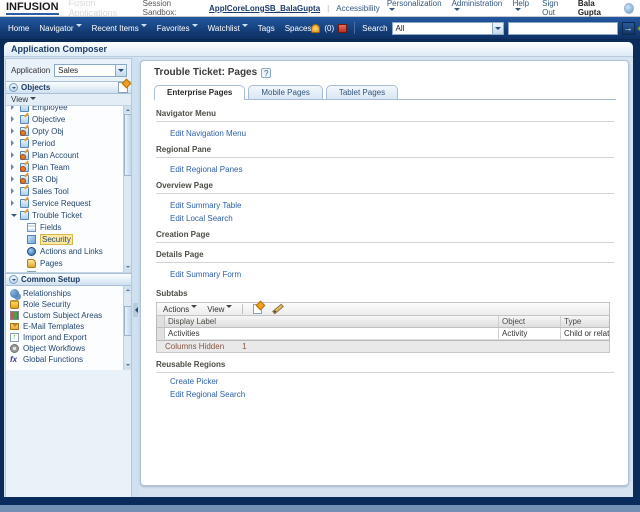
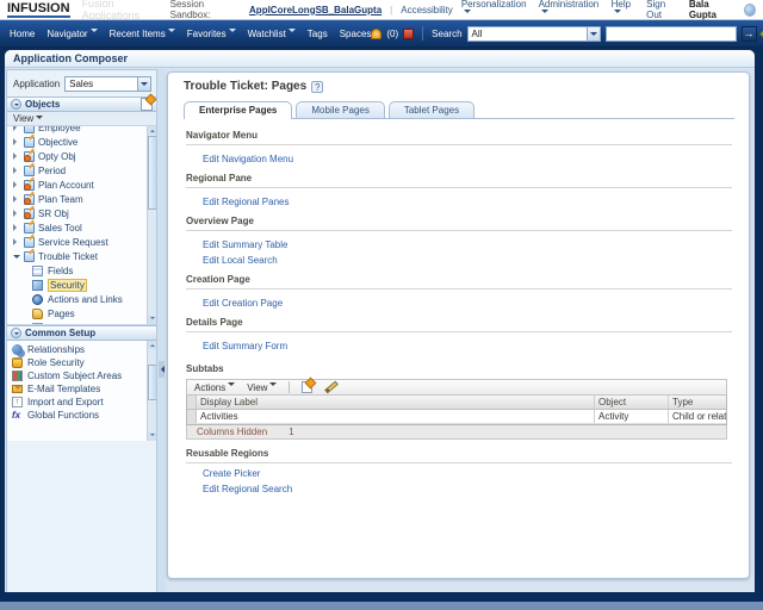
  INFUSION
  Fusion Applications
  Session Sandbox:
  ApplCoreLongSB_BalaGupta
  |
  Accessibility
  Personalization
  Administration
  Help
  Sign Out
  Bala Gupta
  Home
  Navigator
  Recent Items
  Favorites
  Watchlist
  Tags
  Spaces
  (0)
  Search
  All
  →
  Application Composer
  Application
  Sales
  Objects
  View
  Employee
  Objective
  Opty Obj
  Period
  Plan Account
  Plan Team
  SR Obj
  Sales Tool
  Service Request
  Trouble Ticket
  Fields
  Security
  Actions and Links
  Pages
  Common Setup
  Relationships
  Role Security
  Custom Subject Areas
  E-Mail Templates
  Import and Export
- Object Workflows
  fx
  Global Functions
  Trouble Ticket: Pages
  ?
  Enterprise Pages
  Mobile Pages
  Tablet Pages
  Navigator Menu
  Edit Navigation Menu
  Regional Pane
  Edit Regional Panes
  Overview Page
  Edit Summary Table
  Edit Local Search
  Creation Page
+ Edit Creation Page
  Details Page
  Edit Summary Form
  Subtabs
  Actions
  View
  Display Label
  Object
  Type
  Activities
  Activity
  Columns Hidden
  1
  Reusable Regions
  Create Picker
  Edit Regional Search
